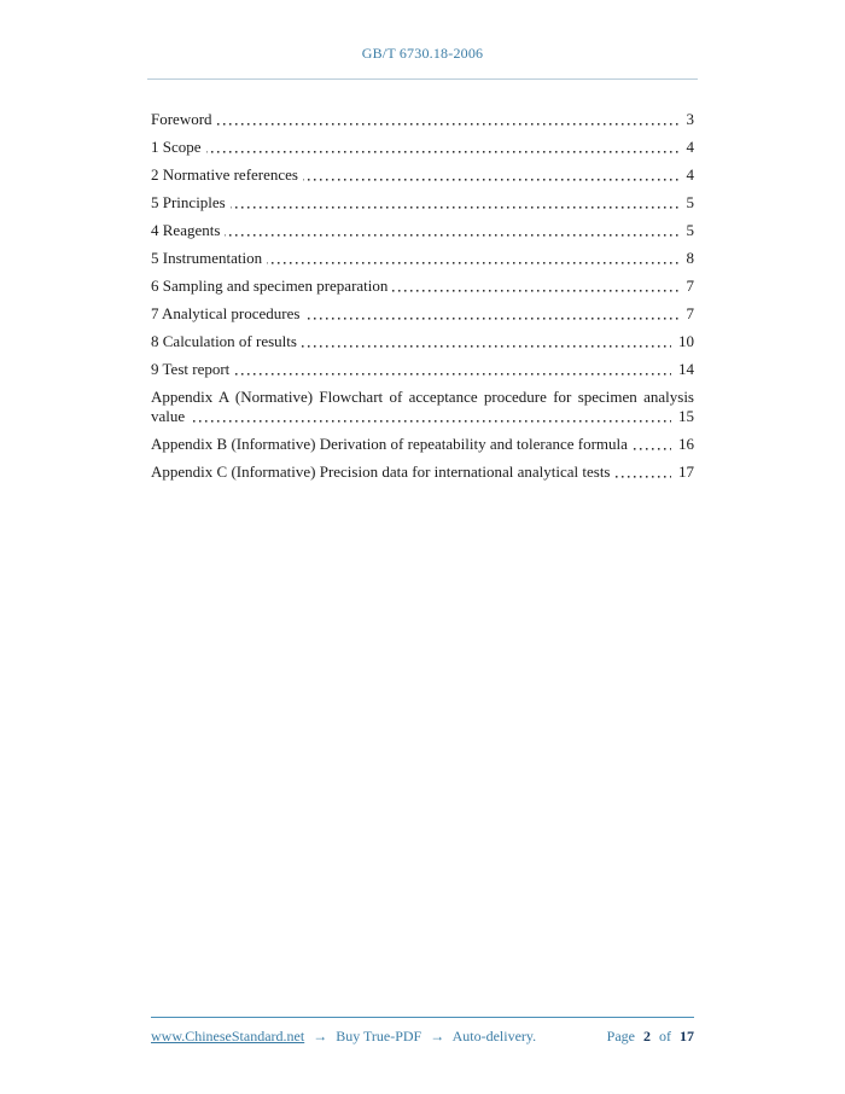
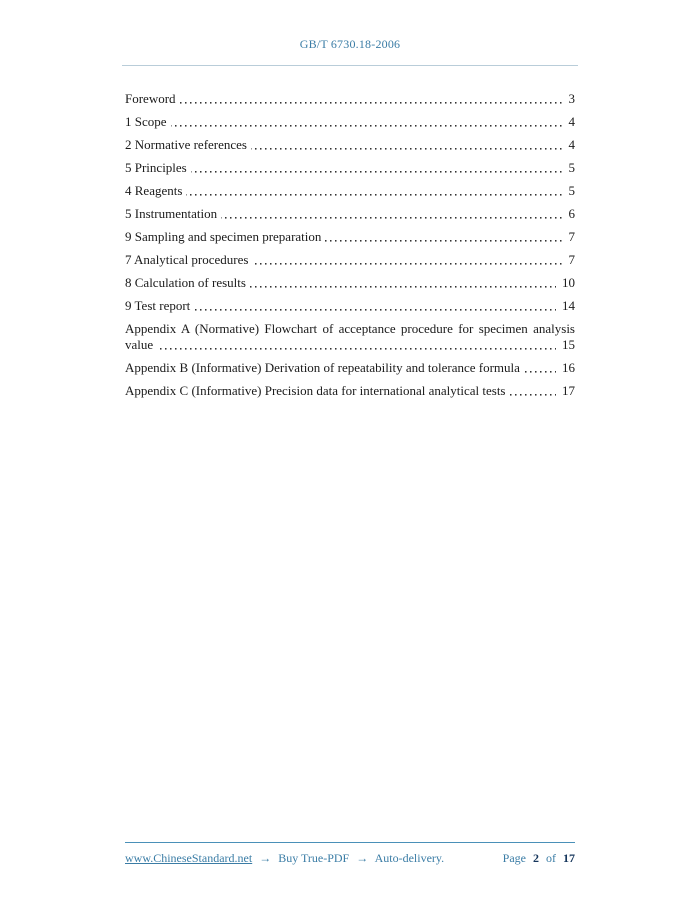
  GB/T 6730.18-2006
  Foreword
  3
  1 Scope
  4
  2 Normative references
  4
  5 Principles
  5
  4 Reagents
  5
  5 Instrumentation
- 8
+ 6
- 6 Sampling and specimen preparation
+ 9 Sampling and specimen preparation
  7
  7 Analytical procedures
  7
  8 Calculation of results
  10
  9 Test report
  14
  Appendix A (Normative) Flowchart of acceptance procedure for specimen analysis value
  15
  Appendix B (Informative) Derivation of repeatability and tolerance formula
  16
  Appendix C (Informative) Precision data for international analytical tests
  17
  www.ChineseStandard.net → Buy True-PDF → Auto-delivery.
  Page 2 of 17
